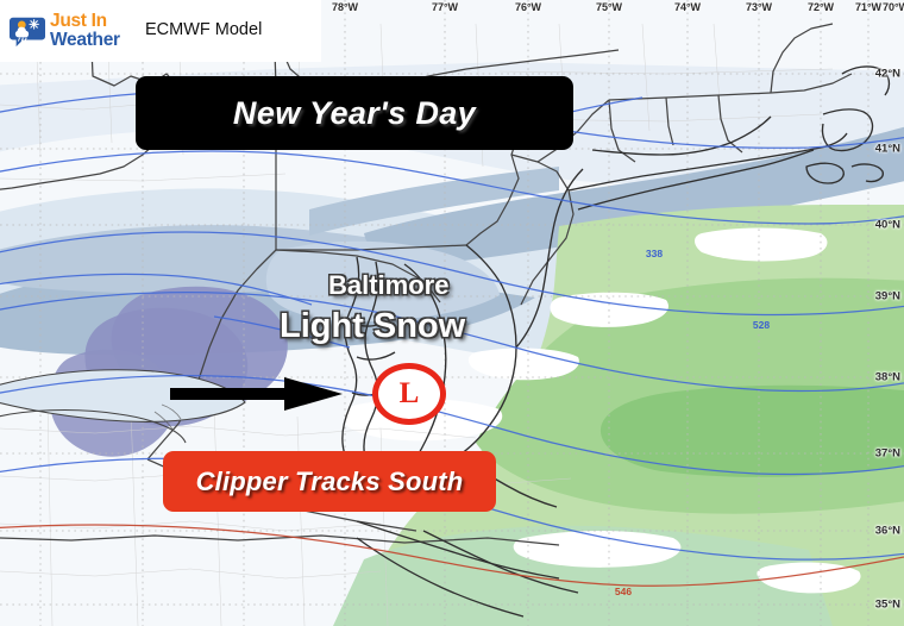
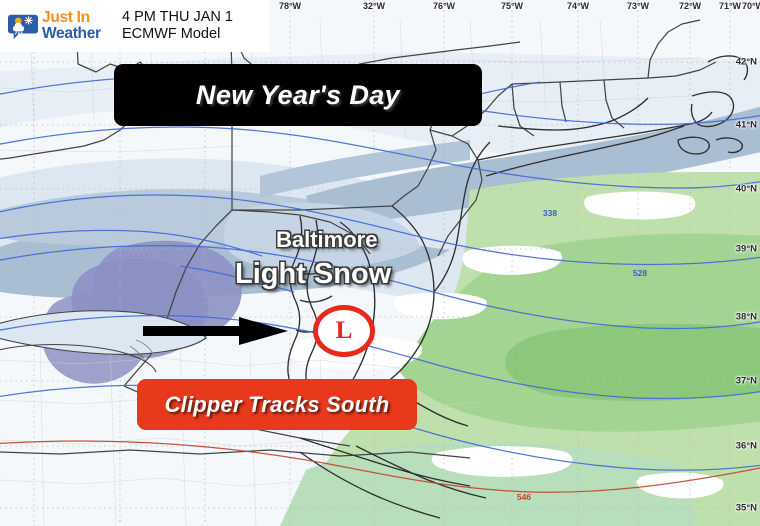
  78°W
- 77°W
+ 32°W
  76°W
  75°W
  74°W
  73°W
  72°W
  71°W
  70°
  42°N
  41°N
  40°N
  39°N
  38°N
  37°N
  36°N
  35°N
  338
  528
  546
  Just In
  Weather
+ 4 PM THU JAN 1
  ECMWF Model
  New Year's Day
  Baltimore
  Light Snow
  L
  Clipper Tracks South
